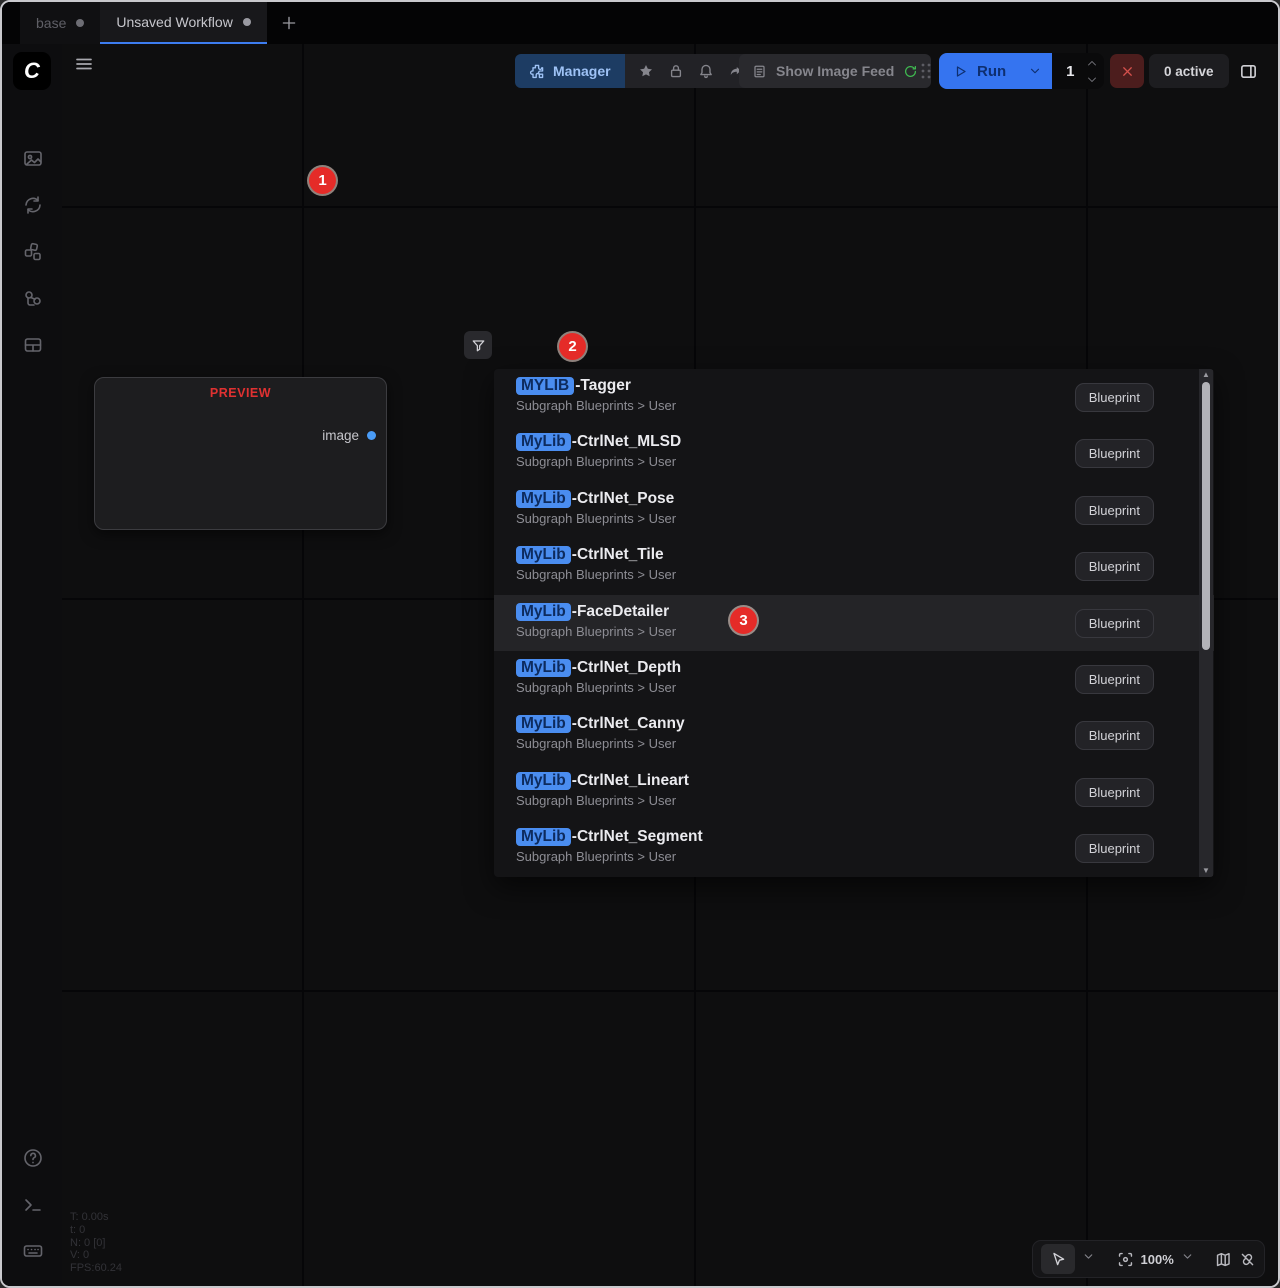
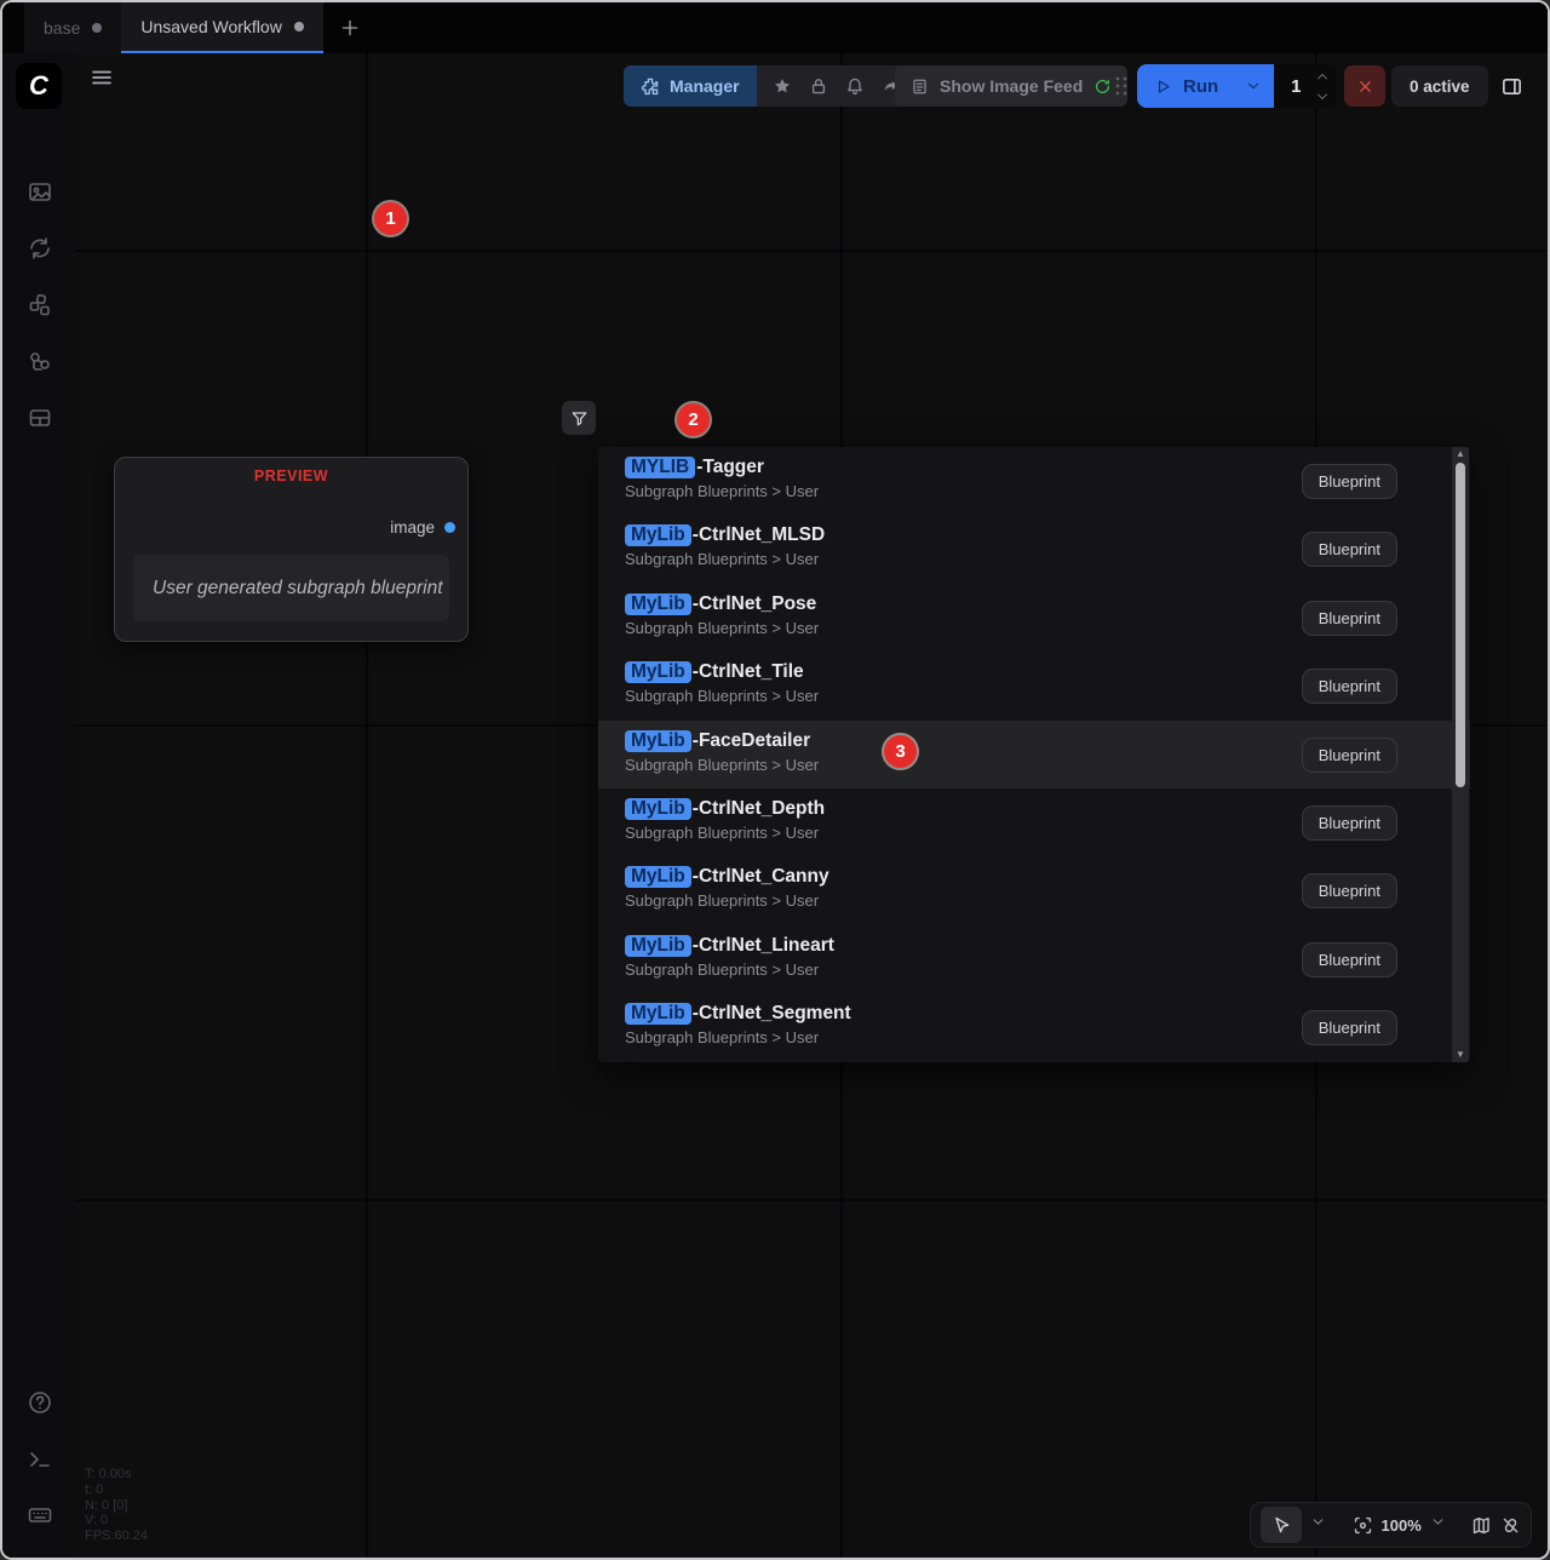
  base
  Unsaved Workflow
  C
  Manager
  Show Image Feed
  Run
  1
  0 active
  PREVIEW
  image
+ User generated subgraph blueprint
  MYLIB
  -Tagger
  Subgraph Blueprints > User
  Blueprint
  MyLib
  -CtrlNet_MLSD
  Subgraph Blueprints > User
  Blueprint
  MyLib
  -CtrlNet_Pose
  Subgraph Blueprints > User
  Blueprint
  MyLib
  -CtrlNet_Tile
  Subgraph Blueprints > User
  Blueprint
  MyLib
  -FaceDetailer
  Subgraph Blueprints > User
  Blueprint
  MyLib
  -CtrlNet_Depth
  Subgraph Blueprints > User
  Blueprint
  MyLib
  -CtrlNet_Canny
  Subgraph Blueprints > User
  Blueprint
  MyLib
  -CtrlNet_Lineart
  Subgraph Blueprints > User
  Blueprint
  MyLib
  -CtrlNet_Segment
  Subgraph Blueprints > User
  Blueprint
  ▲
  ▼
  1
  2
  3
  T: 0.00s
  t: 0
  N: 0 [0]
  V: 0
  FPS:60.24
  100%
